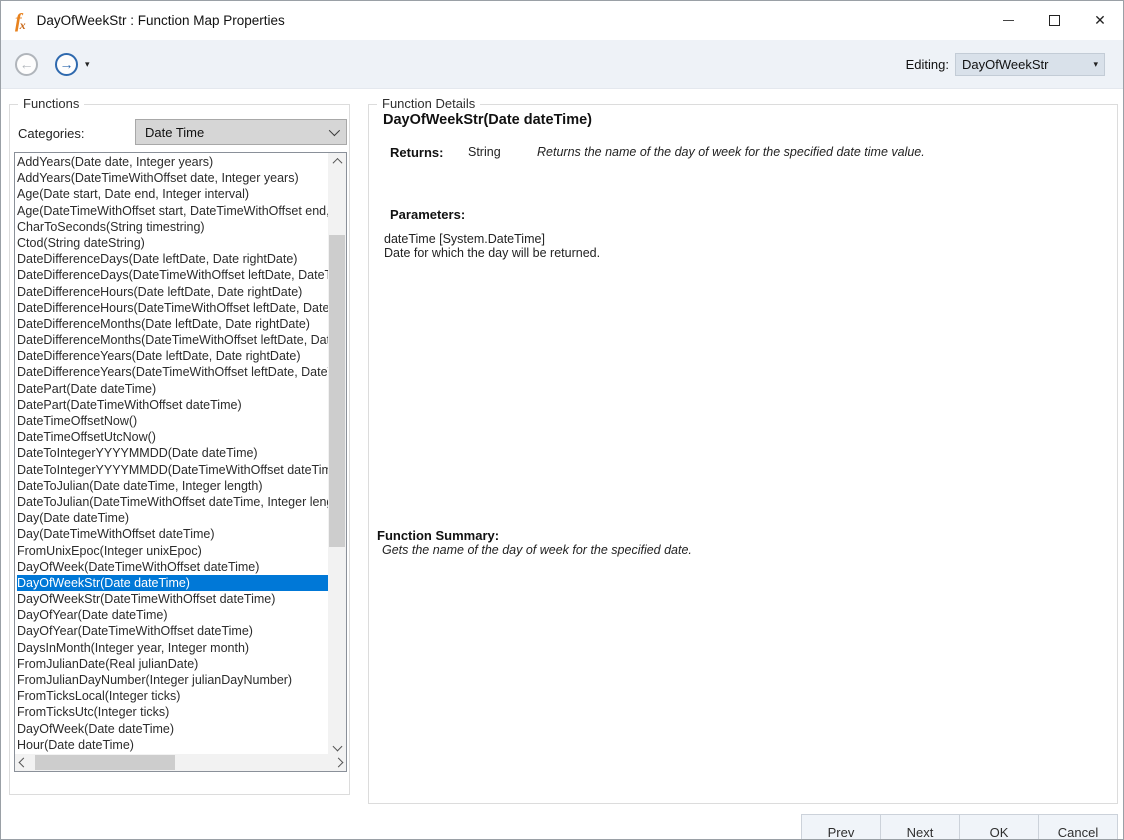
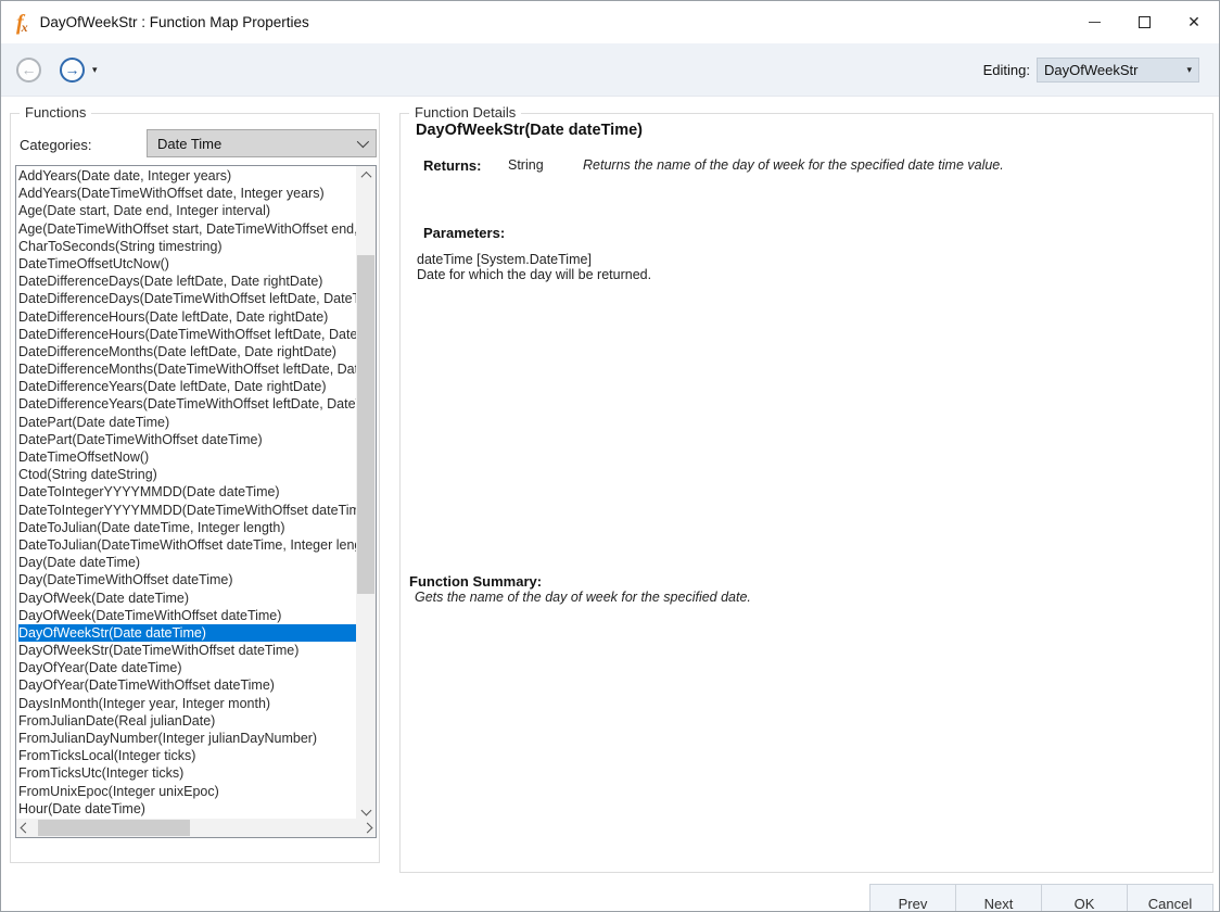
  fx
  DayOfWeekStr : Function Map Properties
  ✕
  ←
  →
  ▾
  Editing:
  DayOfWeekStr
  ▾
  Functions
  Categories:
  Date Time
  AddYears(Date date, Integer years)
  AddYears(DateTimeWithOffset date, Integer years)
  Age(Date start, Date end, Integer interval)
  Age(DateTimeWithOffset start, DateTimeWithOffset end
  CharToSeconds(String timestring)
- Ctod(String dateString)
+ DateTimeOffsetUtcNow()
  DateDifferenceDays(Date leftDate, Date rightDate)
  DateDifferenceHours(Date leftDate, Date rightDate)
  DateDifferenceMonths(Date leftDate, Date rightDate)
  DateDifferenceYears(Date leftDate, Date rightDate)
  DatePart(Date dateTime)
  DatePart(DateTimeWithOffset dateTime)
  DateTimeOffsetNow()
- DateTimeOffsetUtcNow()
+ Ctod(String dateString)
  DateToIntegerYYYYMMDD(Date dateTime)
  DateToIntegerYYYYMMDD(DateTimeWithOffset dateTim
  DateToJulian(Date dateTime, Integer length)
  DateToJulian(DateTimeWithOffset dateTime, Integer len
  Day(Date dateTime)
  Day(DateTimeWithOffset dateTime)
- FromUnixEpoc(Integer unixEpoc)
+ DayOfWeek(Date dateTime)
  DayOfWeek(DateTimeWithOffset dateTime)
  DayOfWeekStr(Date dateTime)
  DayOfWeekStr(DateTimeWithOffset dateTime)
  DayOfYear(Date dateTime)
  DayOfYear(DateTimeWithOffset dateTime)
  DaysInMonth(Integer year, Integer month)
  FromJulianDate(Real julianDate)
  FromJulianDayNumber(Integer julianDayNumber)
  FromTicksLocal(Integer ticks)
  FromTicksUtc(Integer ticks)
- DayOfWeek(Date dateTime)
+ FromUnixEpoc(Integer unixEpoc)
  Hour(Date dateTime)
  Function Details
  DayOfWeekStr(Date dateTime)
  Returns:
  String
  Returns the name of the day of week for the specified date time value.
  Parameters:
  dateTime [System.DateTime]
  Date for which the day will be returned.
  Function Summary:
  Gets the name of the day of week for the specified date.
  Prev
  Next
  OK
  Cancel
